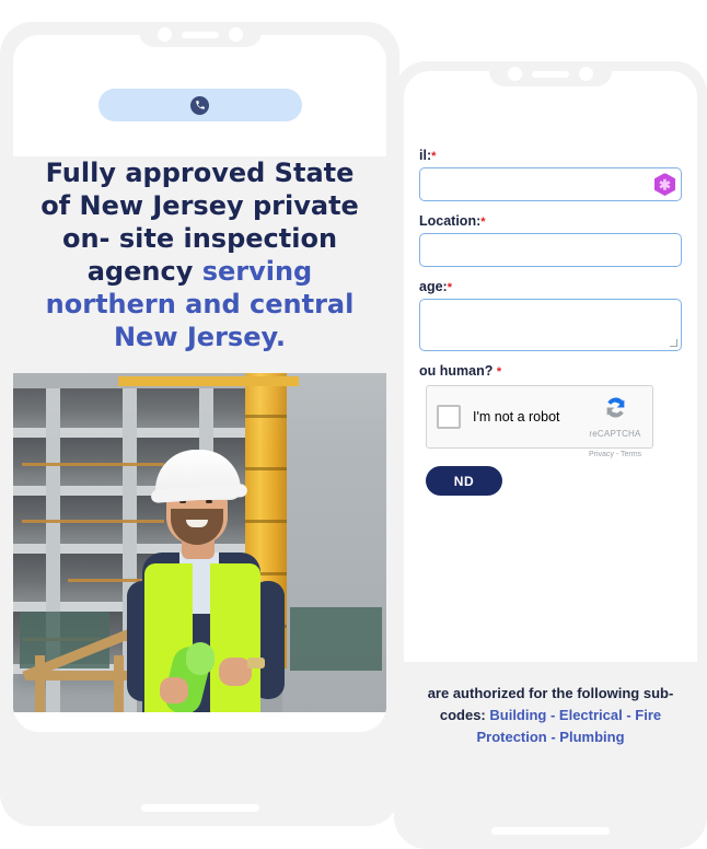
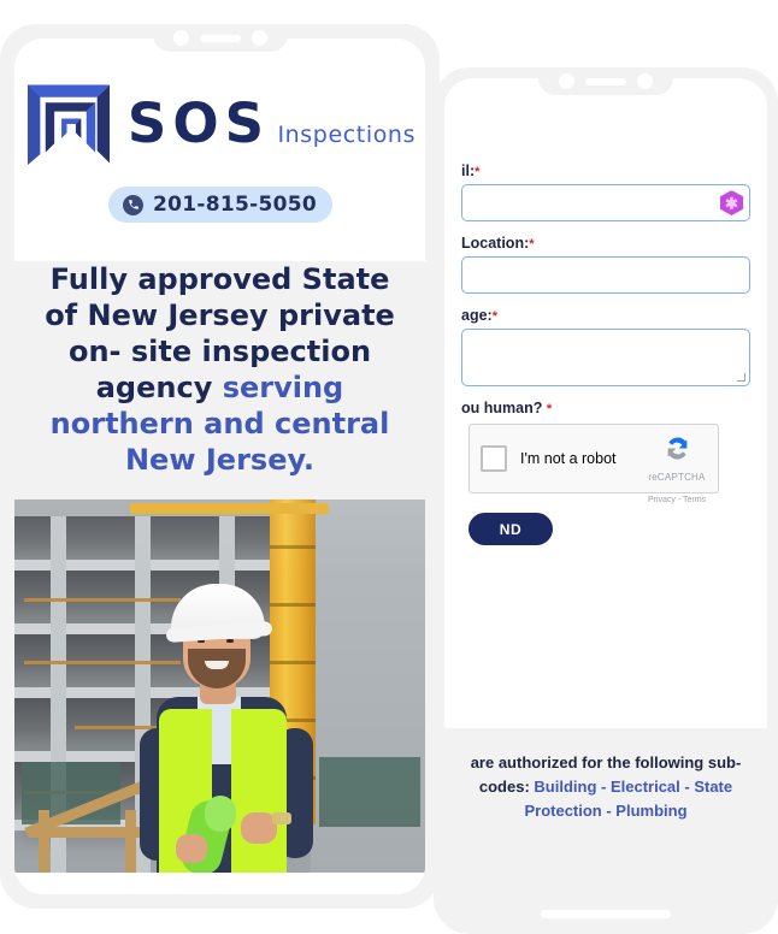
  il:*
  ✱
  Location:*
  age:*
  ou human? *
  I'm not a robot
  ND
- are authorized for the following sub- codes: Building - Electrical - Fire Protection - Plumbing
+ are authorized for the following sub- codes: Building - Electrical - State Protection - Plumbing
+ SOS Inspections
+ 201-815-5050
  Fully approved State of New Jersey private on- site inspection agency serving northern and central New Jersey.
